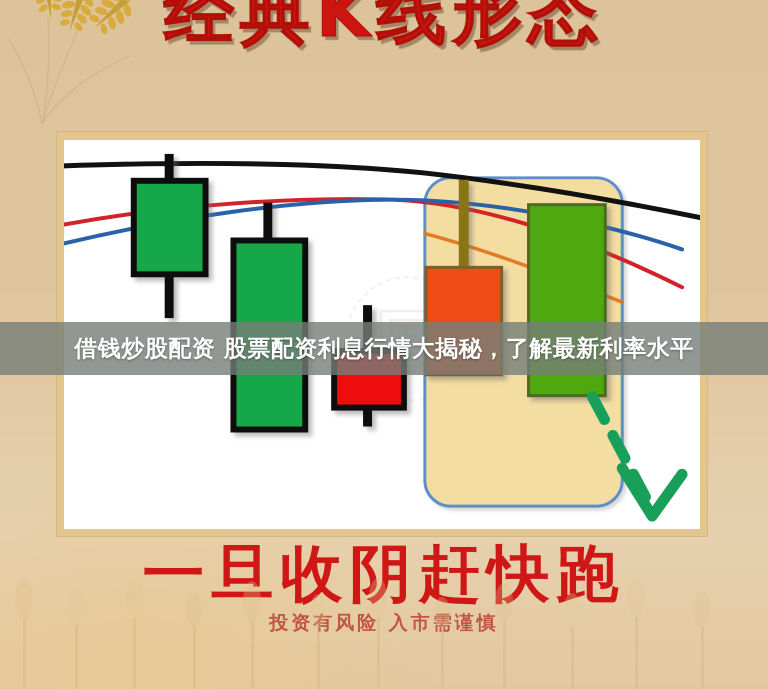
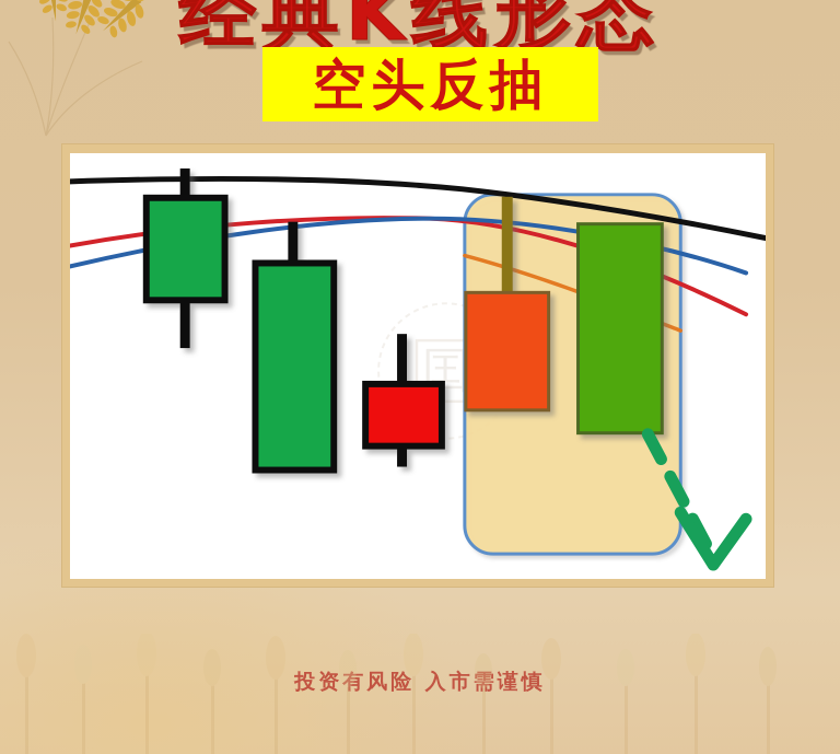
  经典K线形态
+ 空头反抽
  囯
- 一旦收阴赶快跑
  投资有风险 入市需谨慎
- 借钱炒股配资 股票配资利息行情大揭秘，了解最新利率水平
